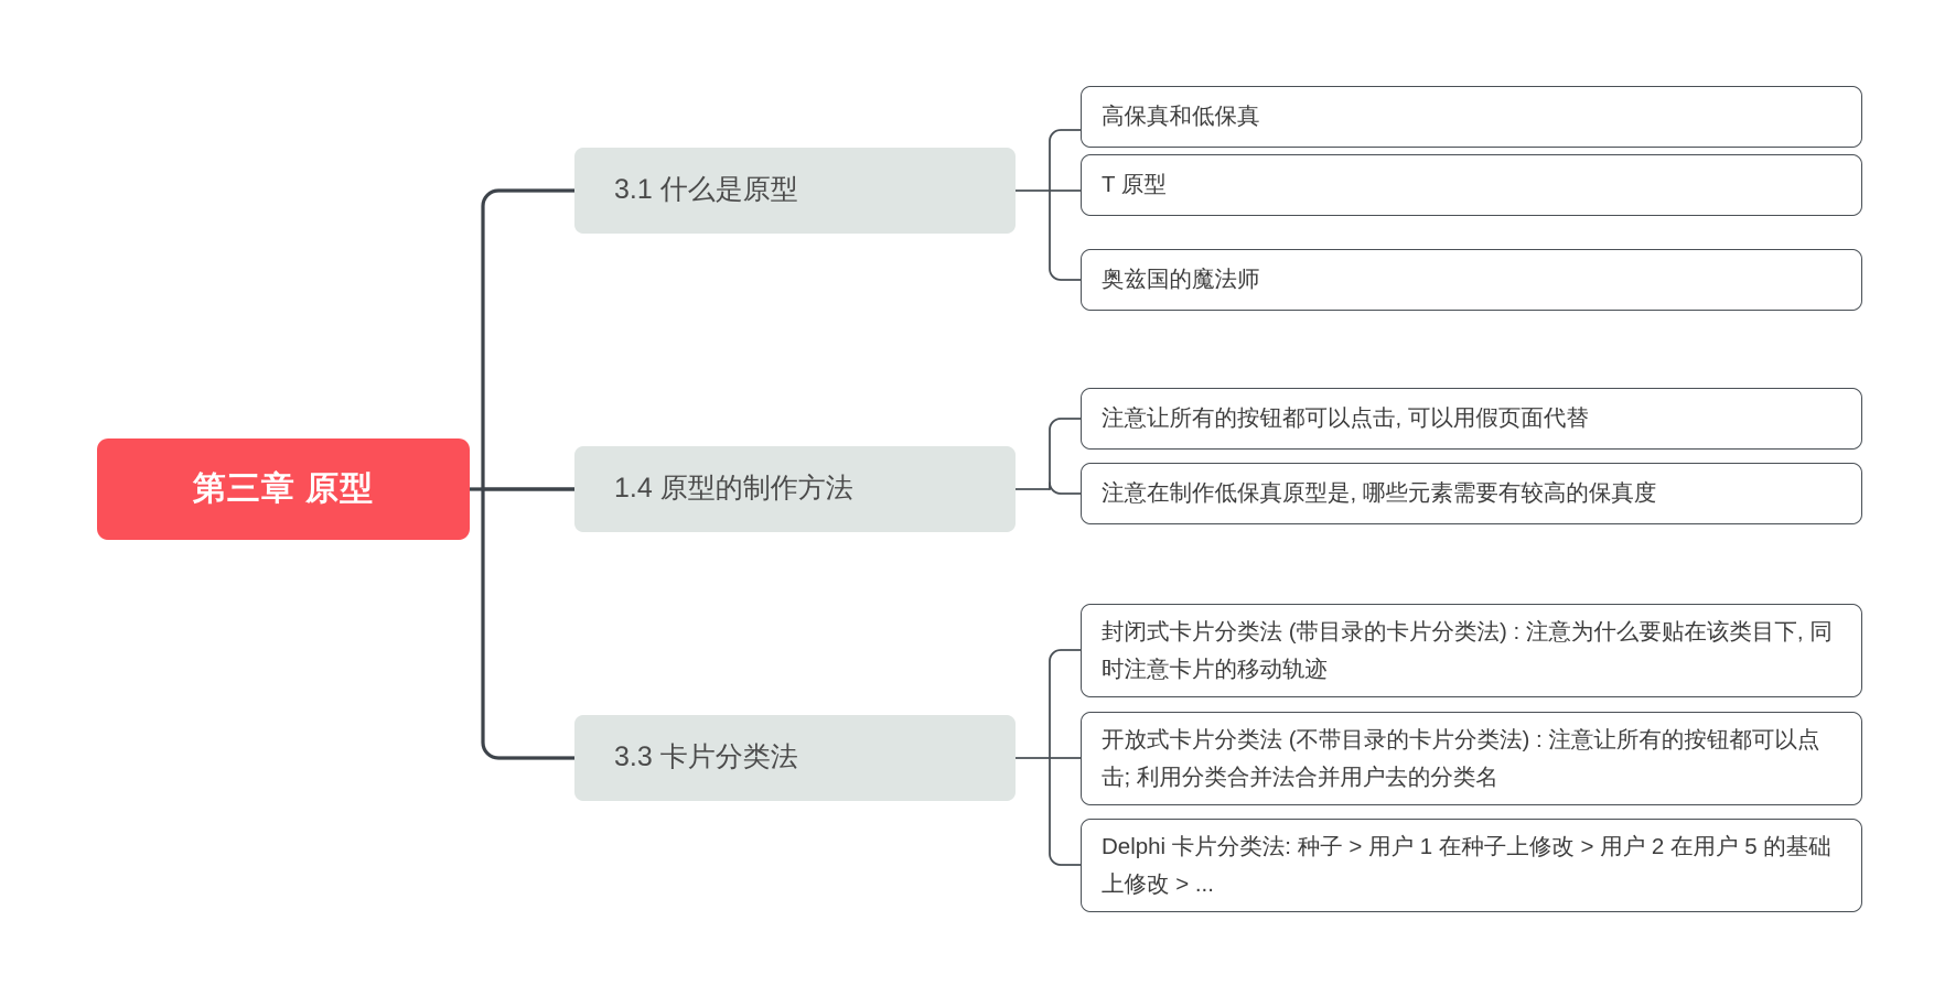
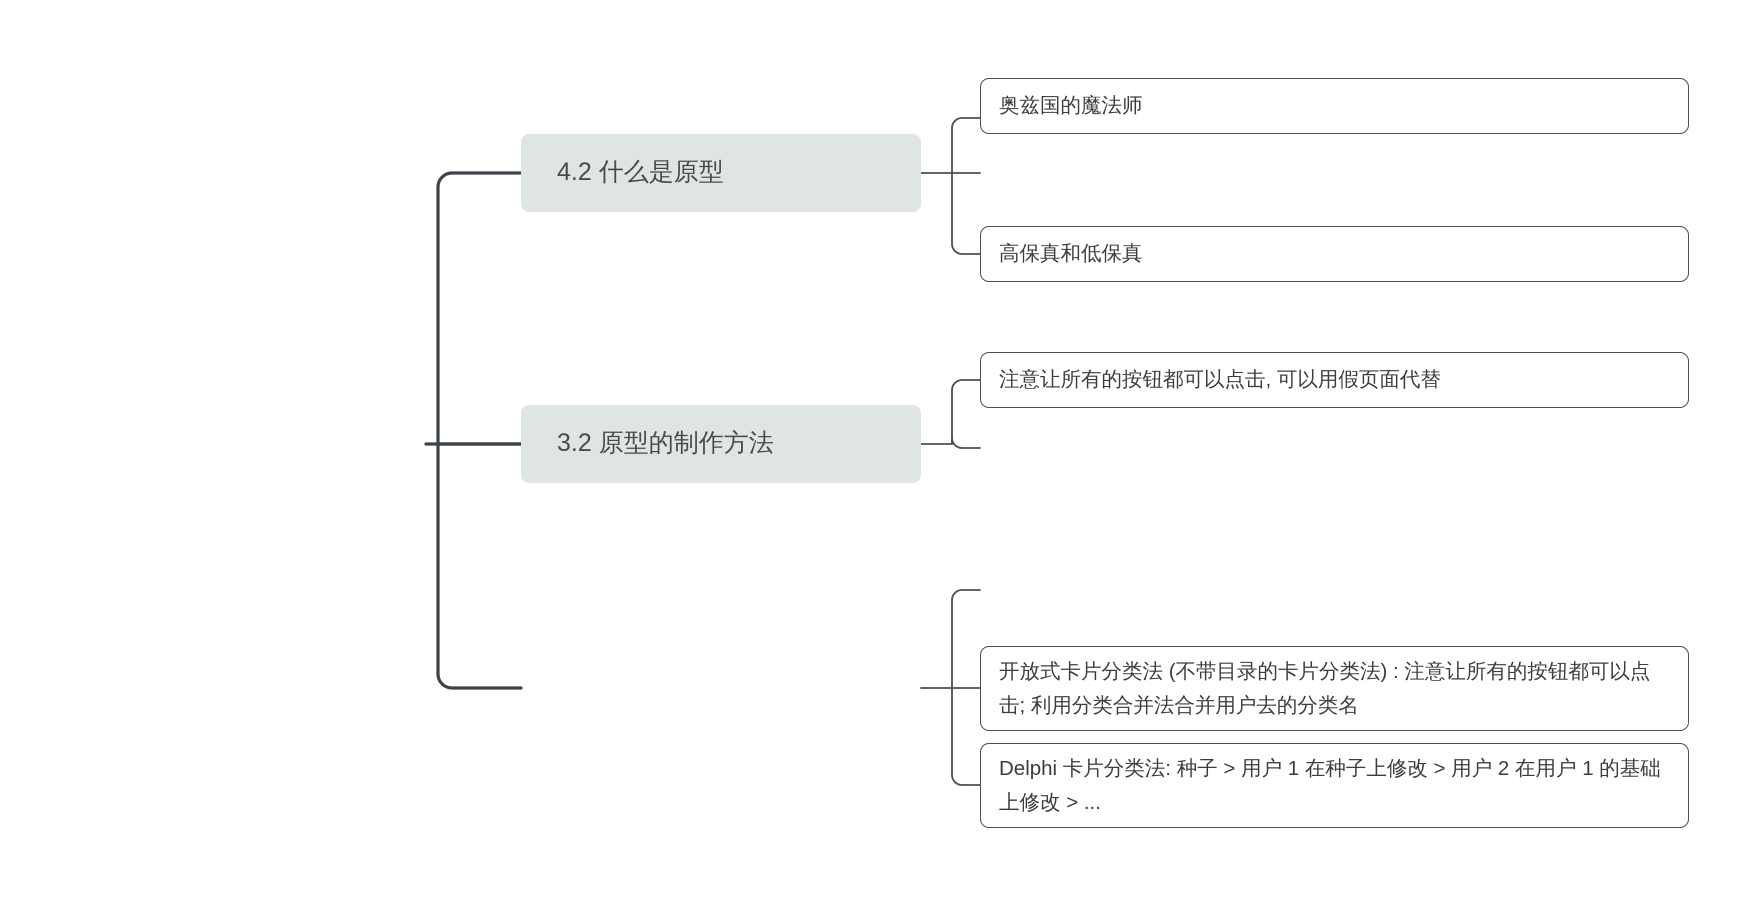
- 第三章 原型
- 3.1 什么是原型
+ 4.2 什么是原型
- 高保真和低保真
+ 奥兹国的魔法师
- T 原型
- 奥兹国的魔法师
+ 高保真和低保真
- 1.4 原型的制作方法
+ 3.2 原型的制作方法
  注意让所有的按钮都可以点击, 可以用假页面代替
- 注意在制作低保真原型是, 哪些元素需要有较高的保真度
- 3.3 卡片分类法
- 封闭式卡片分类法 (带目录的卡片分类法) : 注意为什么要贴在该类目下, 同时注意卡片的移动轨迹
  开放式卡片分类法 (不带目录的卡片分类法) : 注意让所有的按钮都可以点击; 利用分类合并法合并用户去的分类名
- Delphi 卡片分类法: 种子 > 用户 1 在种子上修改 > 用户 2 在用户 5 的基础上修改 > ...
+ Delphi 卡片分类法: 种子 > 用户 1 在种子上修改 > 用户 2 在用户 1 的基础上修改 > ...
